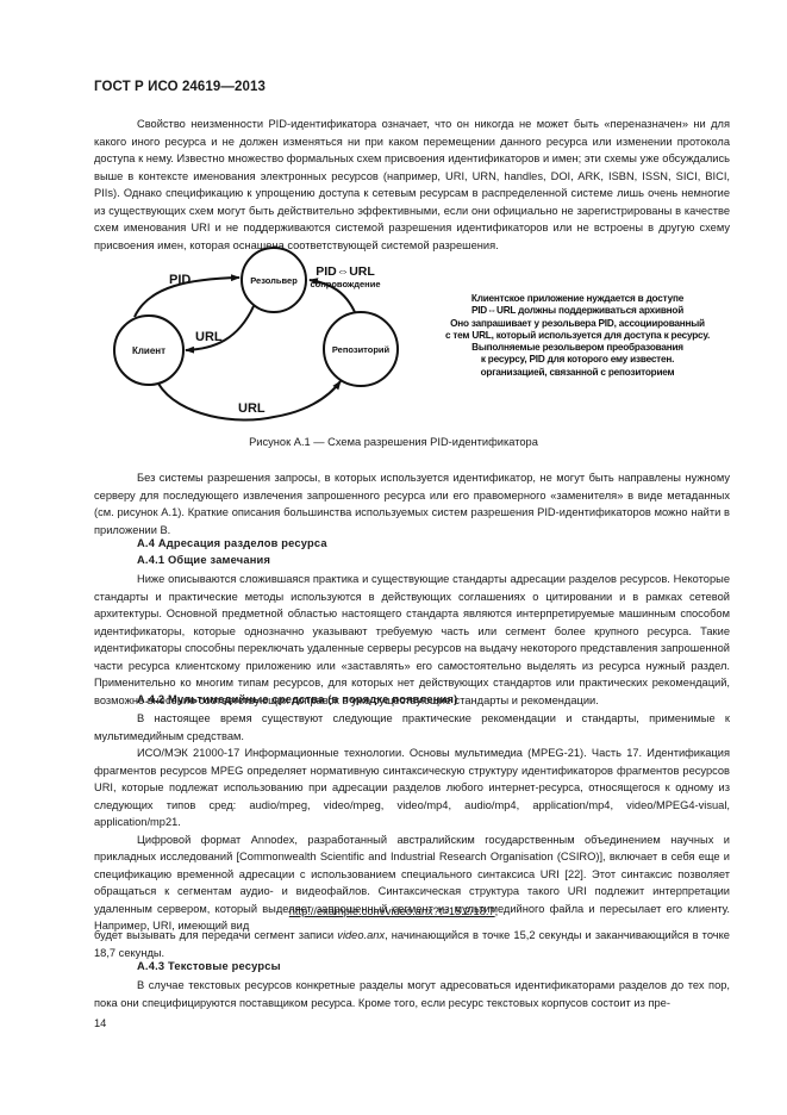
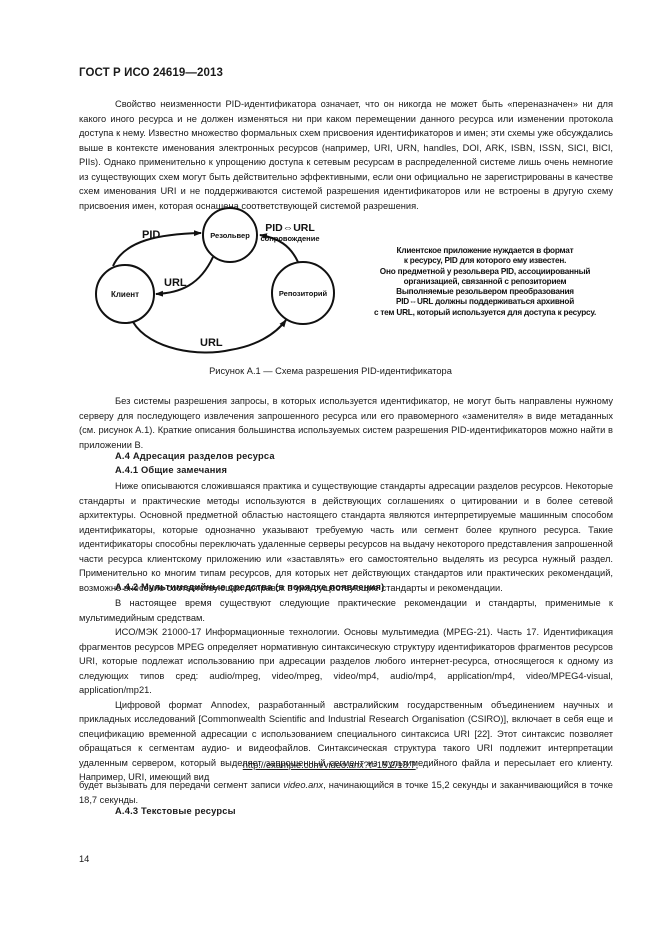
  ГОСТ Р ИСО 24619—2013
- Свойство неизменности PID-идентификатора означает, что он никогда не может быть «переназначен» ни для какого иного ресурса и не должен изменяться ни при каком перемещении данного ресурса или изменении протокола доступа к нему. Известно множество формальных схем присвоения идентификаторов и имен; эти схемы уже обсуждались выше в контексте именования электронных ресурсов (например, URI, URN, handles, DOI, ARK, ISBN, ISSN, SICI, BICI, PIIs). Однако спецификацию к упрощению доступа к сетевым ресурсам в распределенной системе лишь очень немногие из существующих схем могут быть действительно эффективными, если они официально не зарегистрированы в качестве схем именования URI и не поддерживаются системой разрешения идентификаторов или не встроены в другую схему присвоения имен, которая оснащена соответствующей системой разрешения.
+ Свойство неизменности PID-идентификатора означает, что он никогда не может быть «переназначен» ни для какого иного ресурса и не должен изменяться ни при каком перемещении данного ресурса или изменении протокола доступа к нему. Известно множество формальных схем присвоения идентификаторов и имен; эти схемы уже обсуждались выше в контексте именования электронных ресурсов (например, URI, URN, handles, DOI, ARK, ISBN, ISSN, SICI, BICI, PIIs). Однако применительно к упрощению доступа к сетевым ресурсам в распределенной системе лишь очень немногие из существующих схем могут быть действительно эффективными, если они официально не зарегистрированы в качестве схем именования URI и не поддерживаются системой разрешения идентификаторов или не встроены в другую схему присвоения имен, которая оснащена соответствующей системой разрешения.
  Клиент
  Резольвер
  Репозиторий
  PID
  URL
  URL
  PID⇔URL
  сопровождение
- Клиентское приложение нуждается в доступе
+ Клиентское приложение нуждается в формат
- PID⇔URL должны поддерживаться архивной
+ к ресурсу, PID для которого ему известен.
- Оно запрашивает у резольвера PID, ассоциированный
+ Оно предметной у резольвера PID, ассоциированный
- с тем URL, который используется для доступа к ресурсу.
+ организацией, связанной с репозиторием
  Выполняемые резольвером преобразования
- к ресурсу, PID для которого ему известен.
+ PID⇔URL должны поддерживаться архивной
- организацией, связанной с репозиторием
+ с тем URL, который используется для доступа к ресурсу.
  Рисунок А.1 — Схема разрешения PID-идентификатора
  Без системы разрешения запросы, в которых используется идентификатор, не могут быть направлены нужному серверу для последующего извлечения запрошенного ресурса или его правомерного «заменителя» в виде метаданных (см. рисунок А.1). Краткие описания большинства используемых систем разрешения PID-идентификаторов можно найти в приложении В.
  А.4 Адресация разделов ресурса
  А.4.1 Общие замечания
- Ниже описываются сложившаяся практика и существующие стандарты адресации разделов ресурсов. Некоторые стандарты и практические методы используются в действующих соглашениях о цитировании и в рамках сетевой архитектуры. Основной предметной областью настоящего стандарта являются интерпретируемые машинным способом идентификаторы, которые однозначно указывают требуемую часть или сегмент более крупного ресурса. Такие идентификаторы способны переключать удаленные серверы ресурсов на выдачу некоторого представления запрошенной части ресурса клиентскому приложению или «заставлять» его самостоятельно выделять из ресурса нужный раздел. Применительно ко многим типам ресурсов, для которых нет действующих стандартов или практических рекомендаций, возможно внесение соответствующих поправок в уже существующие стандарты и рекомендации.
+ Ниже описываются сложившаяся практика и существующие стандарты адресации разделов ресурсов. Некоторые стандарты и практические методы используются в действующих соглашениях о цитировании и в более сетевой архитектуры. Основной предметной областью настоящего стандарта являются интерпретируемые машинным способом идентификаторы, которые однозначно указывают требуемую часть или сегмент более крупного ресурса. Такие идентификаторы способны переключать удаленные серверы ресурсов на выдачу некоторого представления запрошенной части ресурса клиентскому приложению или «заставлять» его самостоятельно выделять из ресурса нужный раздел. Применительно ко многим типам ресурсов, для которых нет действующих стандартов или практических рекомендаций, возможно внесение соответствующих поправок в уже существующие стандарты и рекомендации.
  А.4.2 Мультимедийные средства (в порядке появления)
  В настоящее время существуют следующие практические рекомендации и стандарты, применимые к мультимедийным средствам.
  ИСО/МЭК 21000-17 Информационные технологии. Основы мультимедиа (MPEG-21). Часть 17. Идентификация фрагментов ресурсов MPEG определяет нормативную синтаксическую структуру идентификаторов фрагментов ресурсов URI, которые подлежат использованию при адресации разделов любого интернет-ресурса, относящегося к одному из следующих типов сред: audio/mpeg, video/mpeg, video/mp4, audio/mp4, application/mp4, video/MPEG4-visual, application/mp21.
  Цифровой формат Annodex, разработанный австралийским государственным объединением научных и прикладных исследований [Commonwealth Scientific and Industrial Research Organisation (CSIRO)], включает в себя еще и спецификацию временной адресации с использованием специального синтаксиса URI [22]. Этот синтаксис позволяет обращаться к сегментам аудио- и видеофайлов. Синтаксическая структура такого URI подлежит интерпретации удаленным сервером, который выделяет запрошенный сегмент из мультимедийного файла и пересылает его клиенту. Например, URI, имеющий вид
  http://example.com/video.anx?t=15.2/18.7,
  будет вызывать для передачи сегмент записи video.anx, начинающийся в точке 15,2 секунды и заканчивающийся в точке 18,7 секунды.
  А.4.3 Текстовые ресурсы
- В случае текстовых ресурсов конкретные разделы могут адресоваться идентификаторами разделов до тех пор, пока они специфицируются поставщиком ресурса. Кроме того, если ресурс текстовых корпусов состоит из пре-
  14
